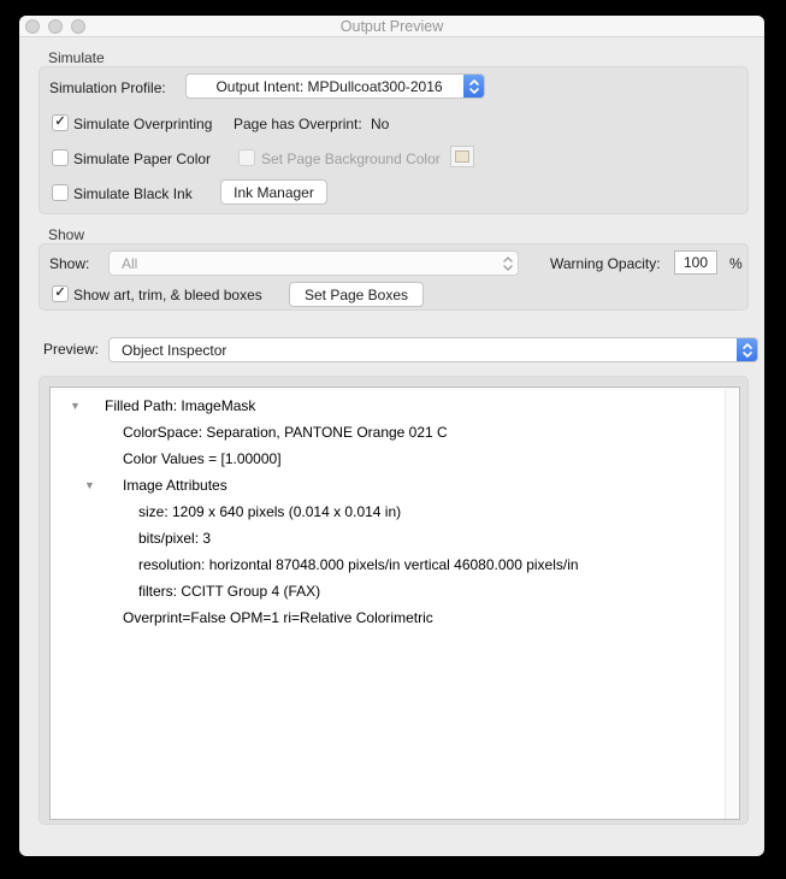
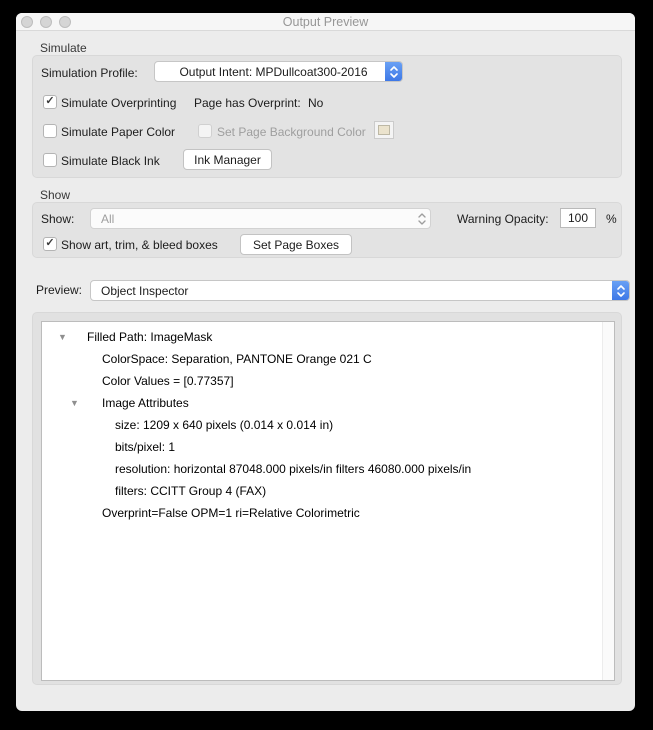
  Output Preview
  Simulate
  Simulation Profile:
  Output Intent: MPDullcoat300-2016
  ✓
  Simulate Overprinting
  Page has Overprint:
  No
  Simulate Paper Color
  Set Page Background Color
  Simulate Black Ink
  Ink Manager
  Show
  Show:
  All
  Warning Opacity:
  100
  %
  ✓
  Show art, trim, & bleed boxes
  Set Page Boxes
  Preview:
  Object Inspector
  ▼
  Filled Path: ImageMask
  ColorSpace: Separation, PANTONE Orange 021 C
- Color Values = [1.00000]
+ Color Values = [0.77357]
  ▼
  Image Attributes
  size: 1209 x 640 pixels (0.014 x 0.014 in)
- bits/pixel: 3
+ bits/pixel: 1
- resolution: horizontal 87048.000 pixels/in vertical 46080.000 pixels/in
+ resolution: horizontal 87048.000 pixels/in filters 46080.000 pixels/in
  filters: CCITT Group 4 (FAX)
  Overprint=False OPM=1 ri=Relative Colorimetric
